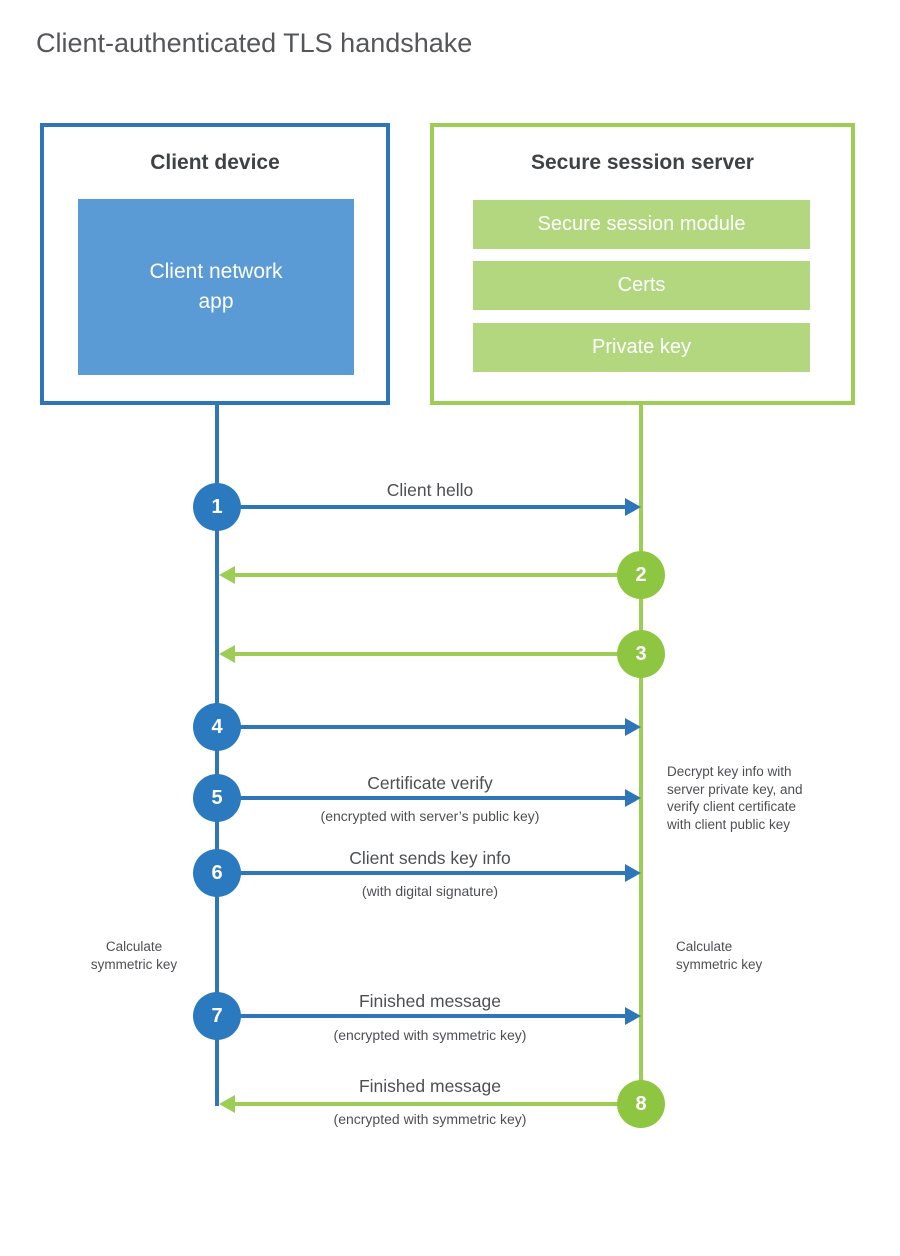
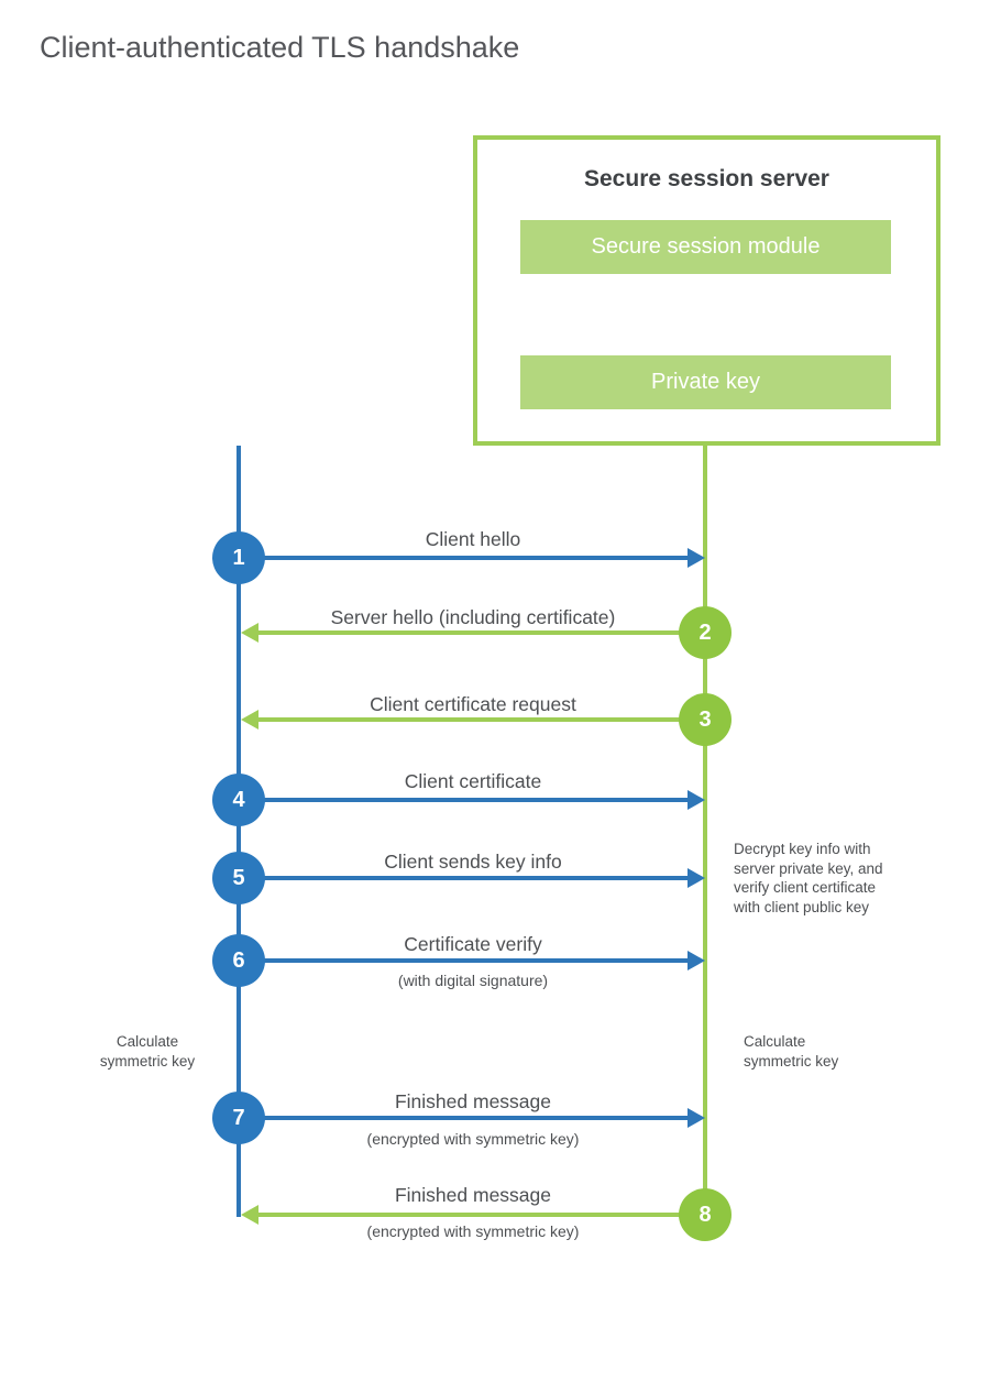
  Client-authenticated TLS handshake
- Client device
- Client network
- app
  Secure session server
  Secure session module
- Certs
  Private key
  Client hello
  1
+ Server hello (including certificate)
  2
+ Client certificate request
  3
+ Client certificate
  4
- Certificate verify
+ Client sends key info
  5
- (encrypted with server’s public key)
- Client sends key info
+ Certificate verify
  6
  (with digital signature)
  Decrypt key info with
  server private key, and
  verify client certificate
  with client public key
  Calculate
  symmetric key
  Calculate
  symmetric key
  Finished message
  7
  (encrypted with symmetric key)
  Finished message
  8
  (encrypted with symmetric key)
